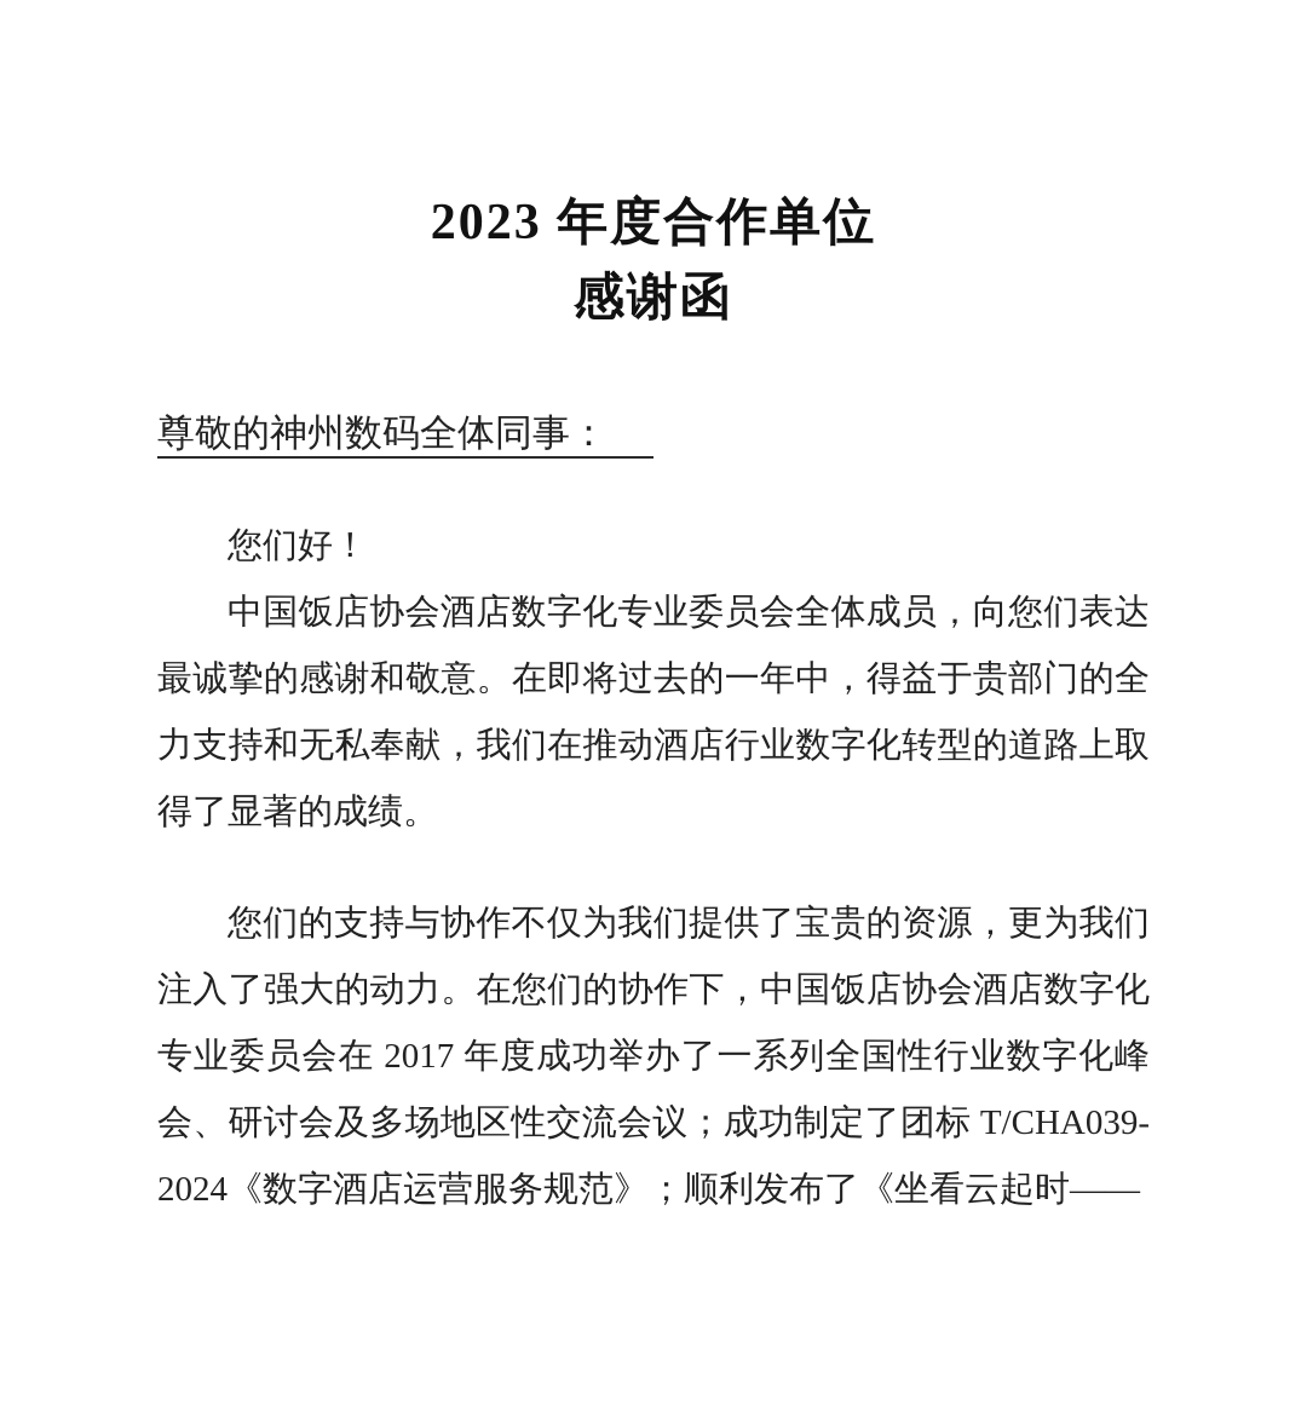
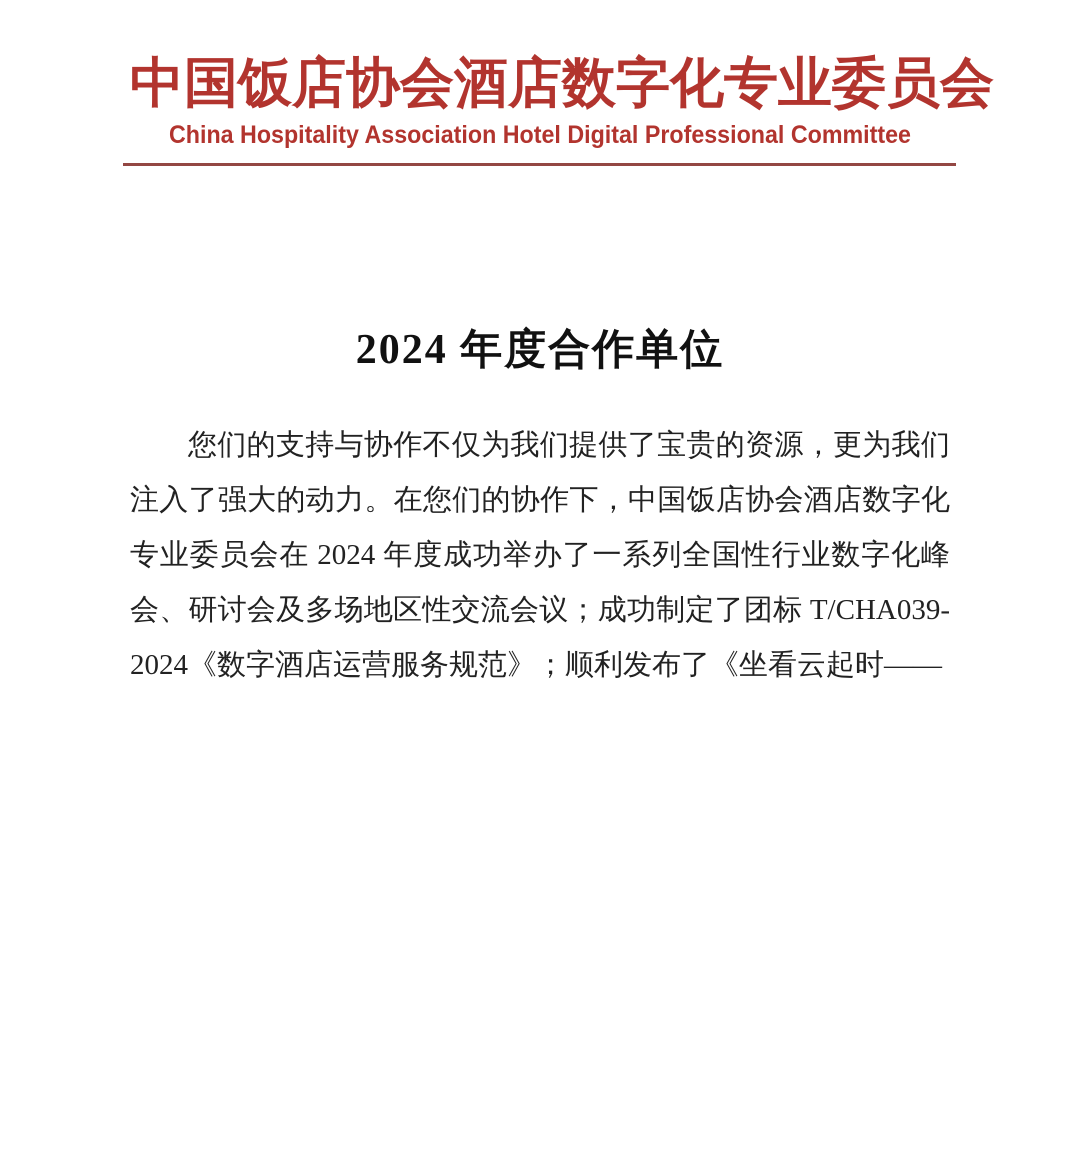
+ 中国饭店协会酒店数字化专业委员会
+ China Hospitality Association Hotel Digital Professional Committee
- 2023 年度合作单位
+ 2024 年度合作单位
- 感谢函
- 尊敬的神州数码全体同事：
- 您们好！
- 中国饭店协会酒店数字化专业委员会全体成员，向您们表达最诚挚的感谢和敬意。在即将过去的一年中，得益于贵部门的全力支持和无私奉献，我们在推动酒店行业数字化转型的道路上取得了显著的成绩。
- 您们的支持与协作不仅为我们提供了宝贵的资源，更为我们注入了强大的动力。在您们的协作下，中国饭店协会酒店数字化专业委员会在 2017 年度成功举办了一系列全国性行业数字化峰会、研讨会及多场地区性交流会议；成功制定了团标 T/CHA039-2024《数字酒店运营服务规范》；顺利发布了《坐看云起时——
+ 您们的支持与协作不仅为我们提供了宝贵的资源，更为我们注入了强大的动力。在您们的协作下，中国饭店协会酒店数字化专业委员会在 2024 年度成功举办了一系列全国性行业数字化峰会、研讨会及多场地区性交流会议；成功制定了团标 T/CHA039-2024《数字酒店运营服务规范》；顺利发布了《坐看云起时——
